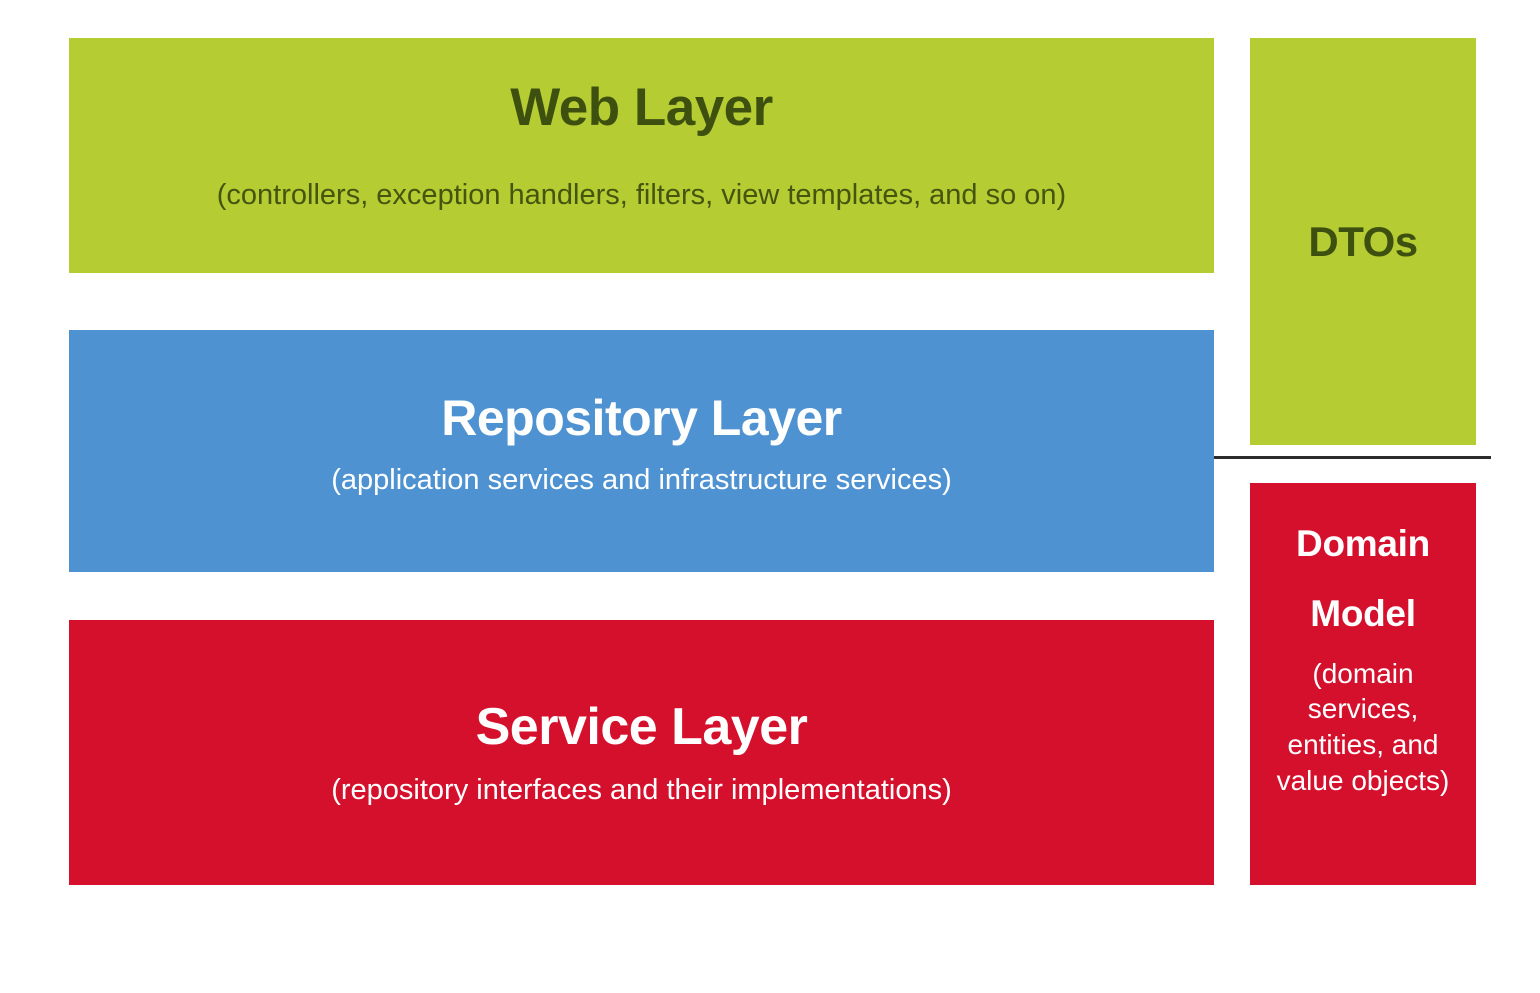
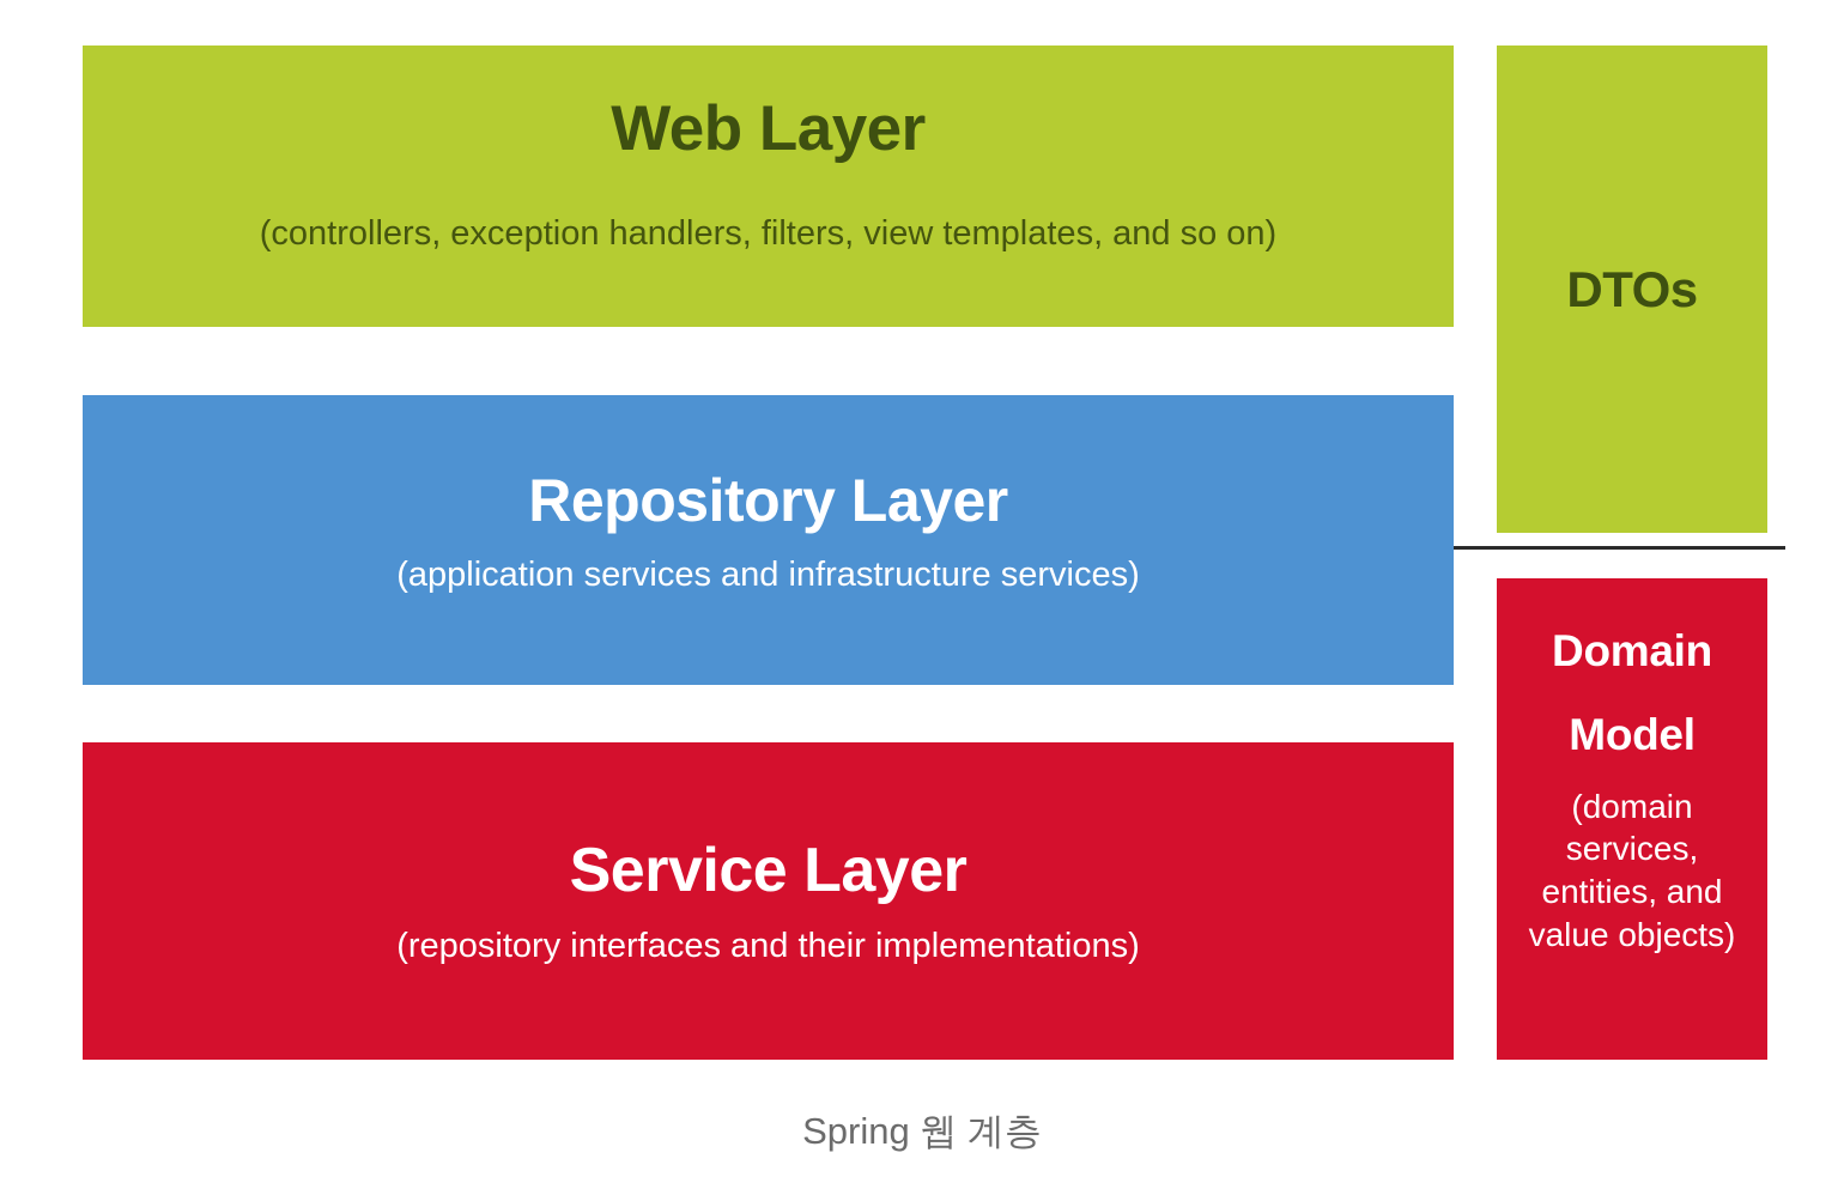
  Web Layer
  (controllers, exception handlers, filters, view templates, and so on)
  Repository Layer
  (application services and infrastructure services)
  Service Layer
  (repository interfaces and their implementations)
  DTOs
  Domain
  Model
  (domain services, entities, and value objects)
+ Spring 웹 계층
